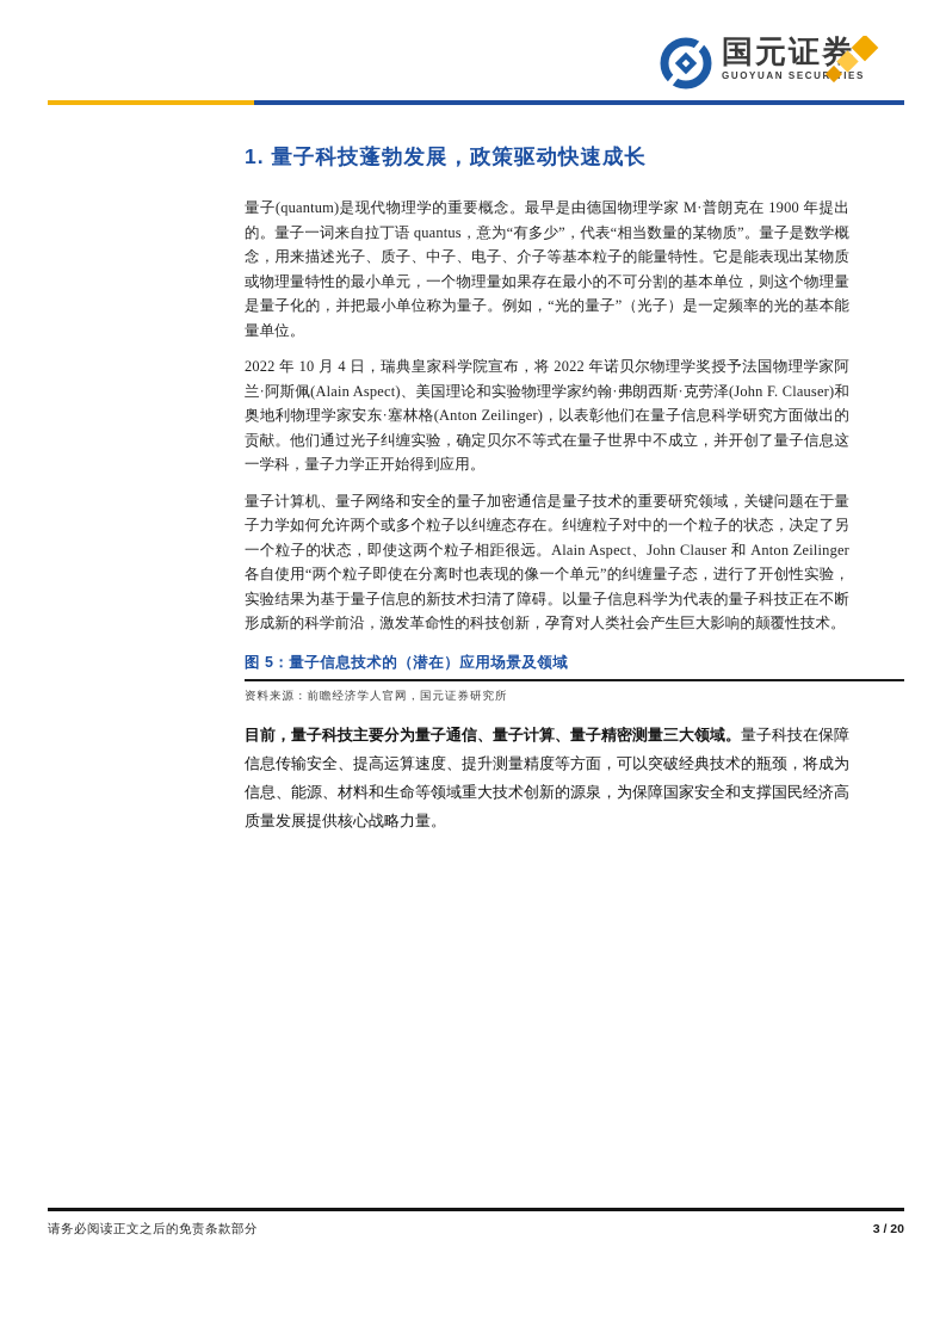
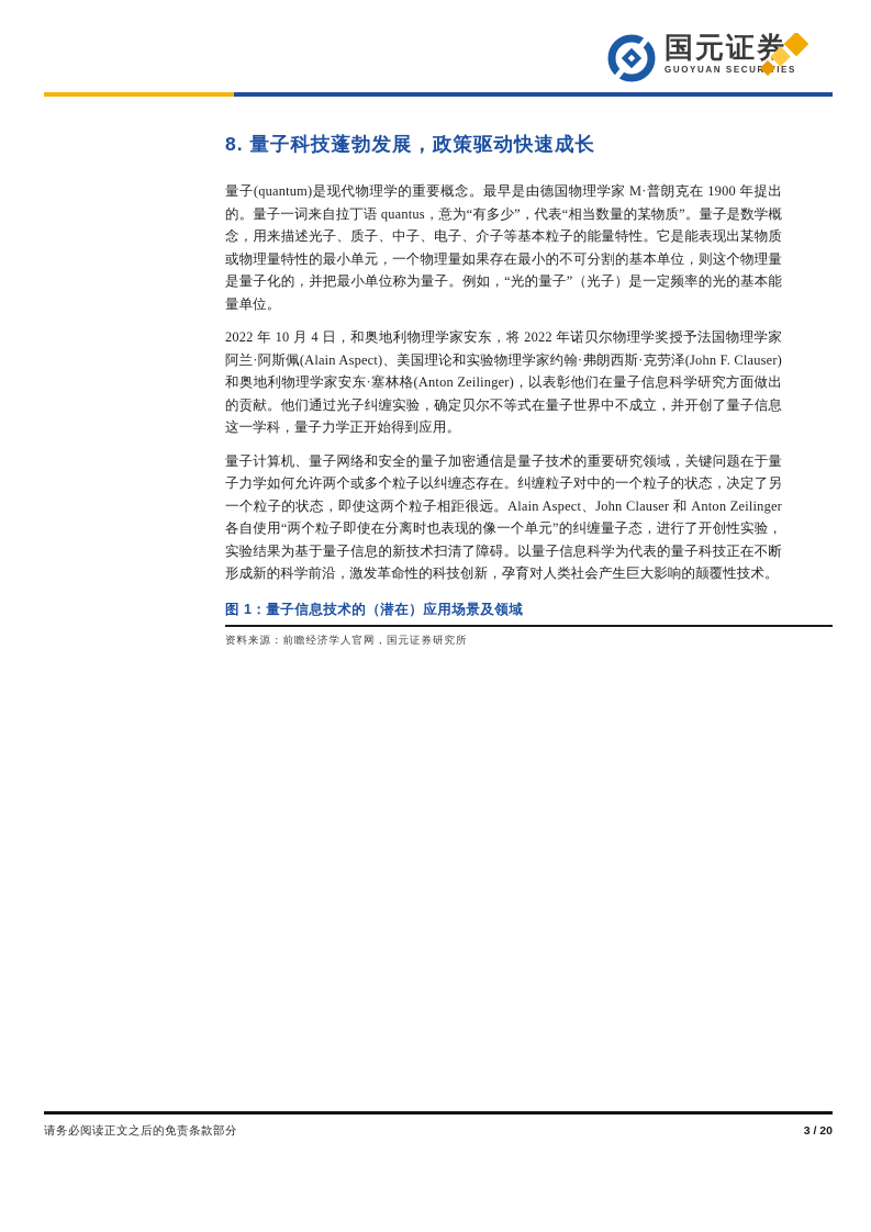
  国元证券
  GUOYUAN SECURIES
- 1. 量子科技蓬勃发展，政策驱动快速成长
+ 8. 量子科技蓬勃发展，政策驱动快速成长
  量子(quantum)是现代物理学的重要概念。最早是由德国物理学家 M·普朗克在 1900 年提出的。量子一词来自拉丁语 quantus，意为“有多少”，代表“相当数量的某物质”。量子是数学概念，用来描述光子、质子、中子、电子、介子等基本粒子的能量特性。它是能表现出某物质或物理量特性的最小单元，一个物理量如果存在最小的不可分割的基本单位，则这个物理量是量子化的，并把最小单位称为量子。例如，“光的量子”（光子）是一定频率的光的基本能量单位。
- 2022 年 10 月 4 日，瑞典皇家科学院宣布，将 2022 年诺贝尔物理学奖授予法国物理学家阿兰·阿斯佩(Alain Aspect)、美国理论和实验物理学家约翰·弗朗西斯·克劳泽(John F. Clauser)和奥地利物理学家安东·塞林格(Anton Zeilinger)，以表彰他们在量子信息科学研究方面做出的贡献。他们通过光子纠缠实验，确定贝尔不等式在量子世界中不成立，并开创了量子信息这一学科，量子力学正开始得到应用。
+ 2022 年 10 月 4 日，和奥地利物理学家安东，将 2022 年诺贝尔物理学奖授予法国物理学家阿兰·阿斯佩(Alain Aspect)、美国理论和实验物理学家约翰·弗朗西斯·克劳泽(John F. Clauser)和奥地利物理学家安东·塞林格(Anton Zeilinger)，以表彰他们在量子信息科学研究方面做出的贡献。他们通过光子纠缠实验，确定贝尔不等式在量子世界中不成立，并开创了量子信息这一学科，量子力学正开始得到应用。
  量子计算机、量子网络和安全的量子加密通信是量子技术的重要研究领域，关键问题在于量子力学如何允许两个或多个粒子以纠缠态存在。纠缠粒子对中的一个粒子的状态，决定了另一个粒子的状态，即使这两个粒子相距很远。Alain Aspect、John Clauser 和 Anton Zeilinger 各自使用“两个粒子即使在分离时也表现的像一个单元”的纠缠量子态，进行了开创性实验，实验结果为基于量子信息的新技术扫清了障碍。以量子信息科学为代表的量子科技正在不断形成新的科学前沿，激发革命性的科技创新，孕育对人类社会产生巨大影响的颠覆性技术。
- 图 5：量子信息技术的（潜在）应用场景及领域
+ 图 1：量子信息技术的（潜在）应用场景及领域
  资料来源：前瞻经济学人官网，国元证券研究所
- 目前，量子科技主要分为量子通信、量子计算、量子精密测量三大领域。量子科技在保障信息传输安全、提高运算速度、提升测量精度等方面，可以突破经典技术的瓶颈，将成为信息、能源、材料和生命等领域重大技术创新的源泉，为保障国家安全和支撑国民经济高质量发展提供核心战略力量。
  请务必阅读正文之后的免责条款部分
  3 / 20
